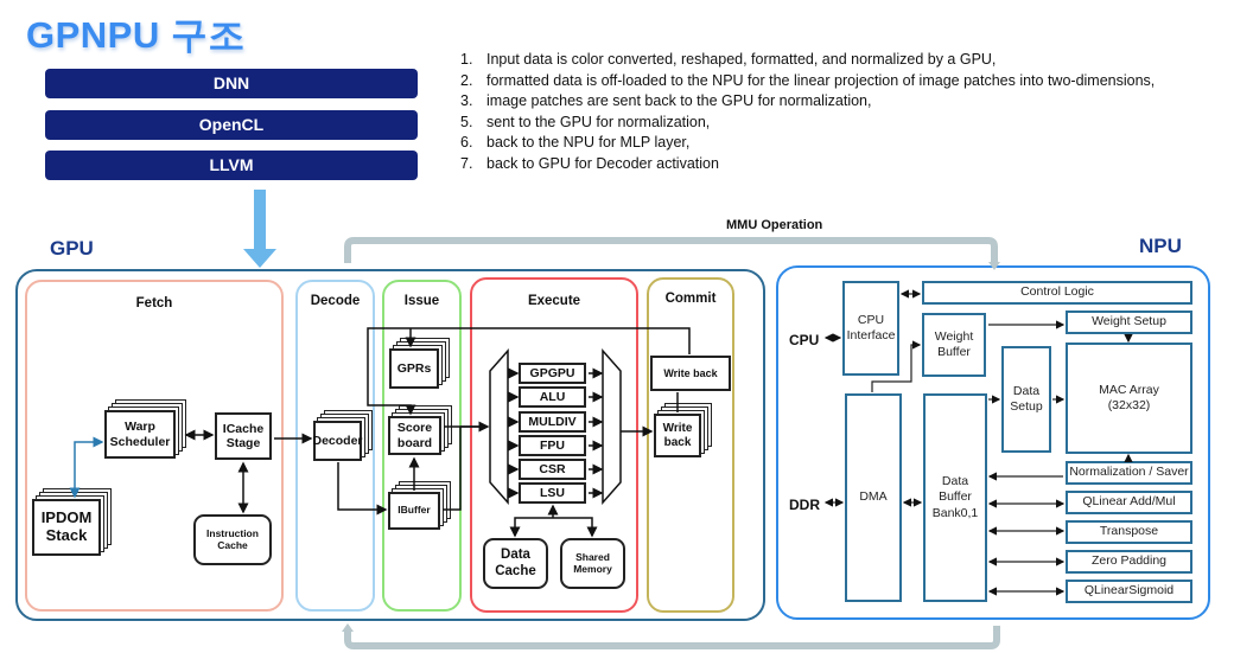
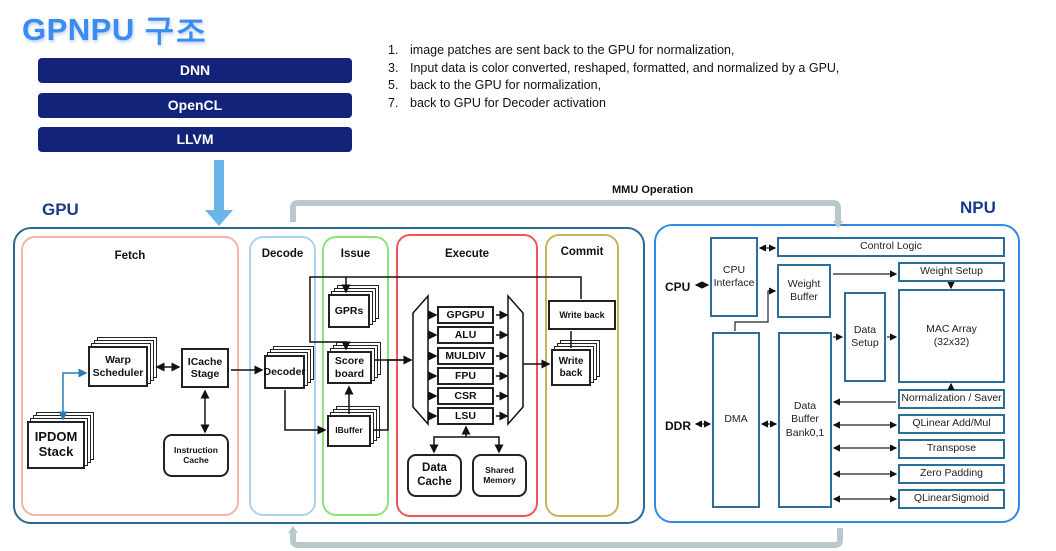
  GPNPU 구조
  DNN
  OpenCL
  LLVM
- 1. Input data is color converted, reshaped, formatted, and normalized by a GPU,
+ 1. image patches are sent back to the GPU for normalization,
- 2. formatted data is off-loaded to the NPU for the linear projection of image patches into two-dimensions,
- 3. image patches are sent back to the GPU for normalization,
+ 3. Input data is color converted, reshaped, formatted, and normalized by a GPU,
- 5. sent to the GPU for normalization,
+ 5. back to the GPU for normalization,
- 6. back to the NPU for MLP layer,
  7. back to GPU for Decoder activation
  MMU Operation
  GPU
  NPU
  Fetch
  Decode
  Issue
  Execute
  Commit
  Warp Scheduler
  ICache Stage
  IPDOM Stack
  Instruction Cache
  Decoder
  GPRs
  Score board
  IBuffer
  GPGPU
  ALU
  MULDIV
  FPU
  CSR
  LSU
  Data Cache
  Shared Memory
  Write back
  Write back
  CPU
  DDR
  CPU Interface
  Control Logic
  Weight Buffer
  Weight Setup
  Data Setup
  MAC Array (32x32)
  DMA
  Data Buffer Bank0,1
  Normalization / Saver
  QLinear Add/Mul
  Transpose
  Zero Padding
  QLinearSigmoid
